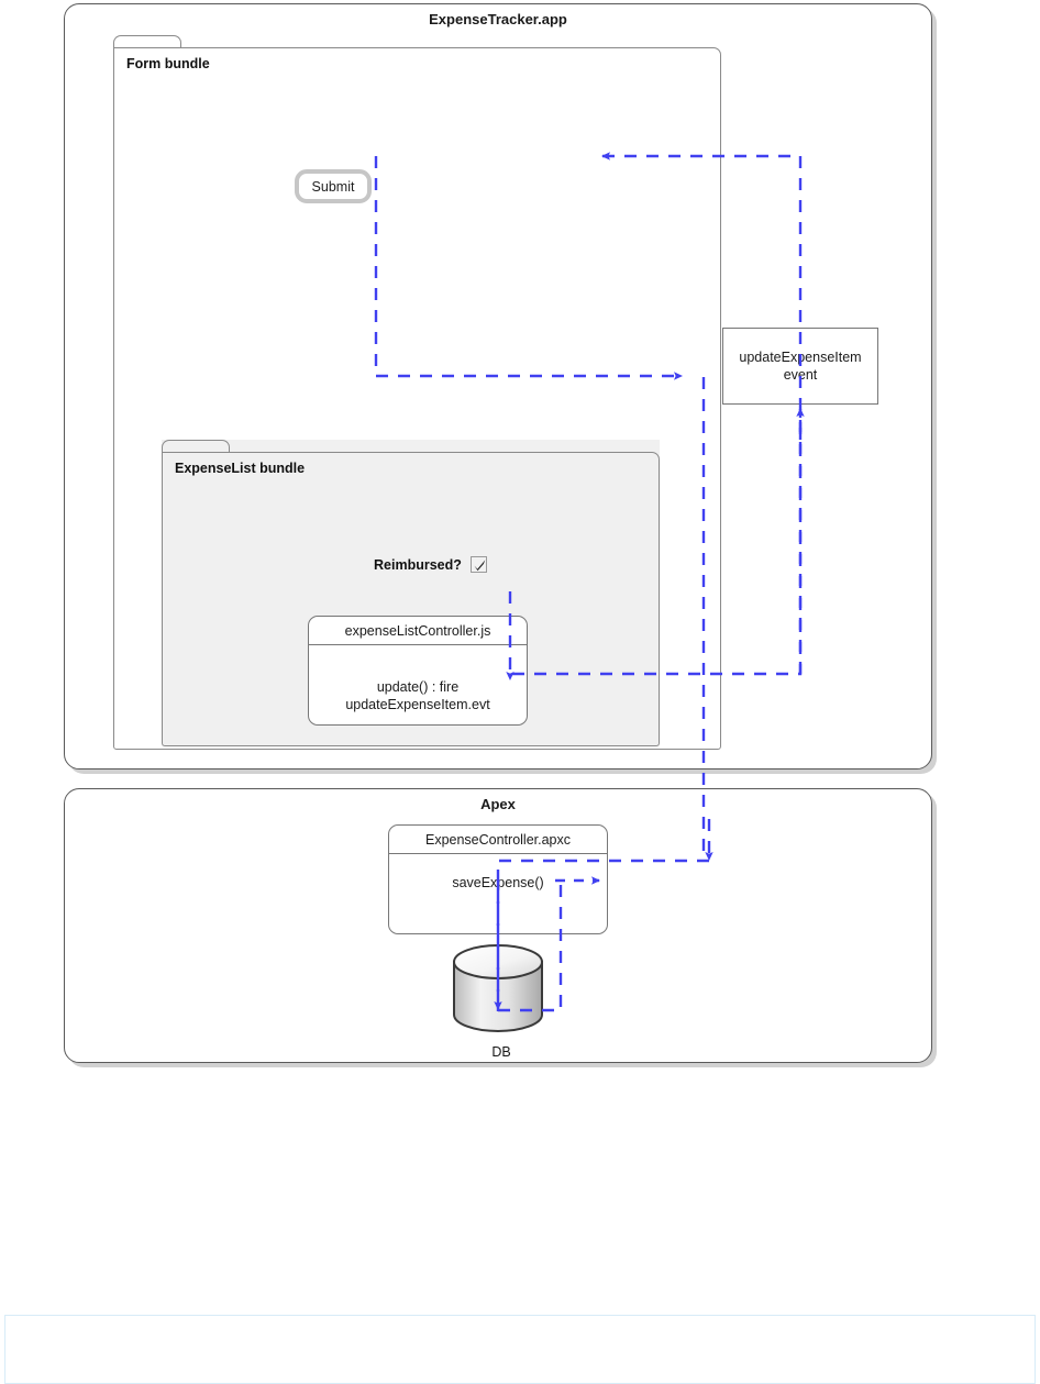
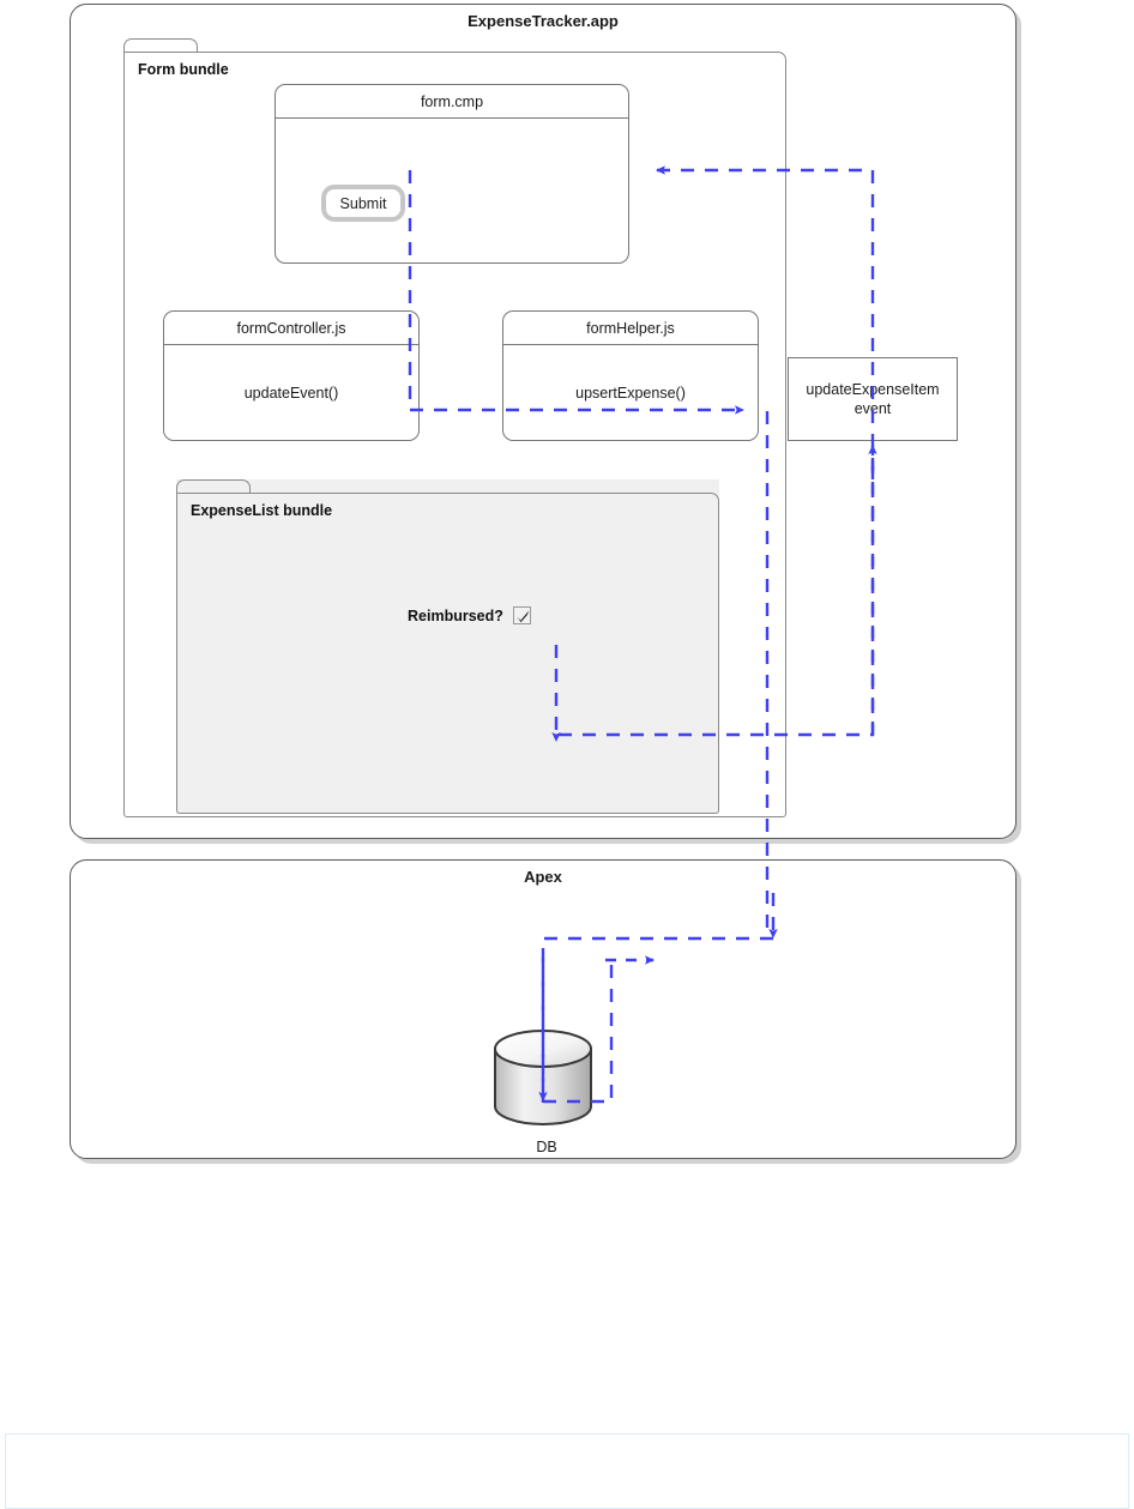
  ExpenseTracker.app
  Form bundle
+ form.cmp
  Submit
+ formController.js
+ updateEvent()
+ formHelper.js
+ upsertExpense()
  updateExenseItem
  event
  ExpenseList bundle
  Reimbursed?
- expenseListController.js
- update() : fire
- updateExpenseItem.evt
  Apex
- ExpenseController.apxc
- saveExpense()
  DB
